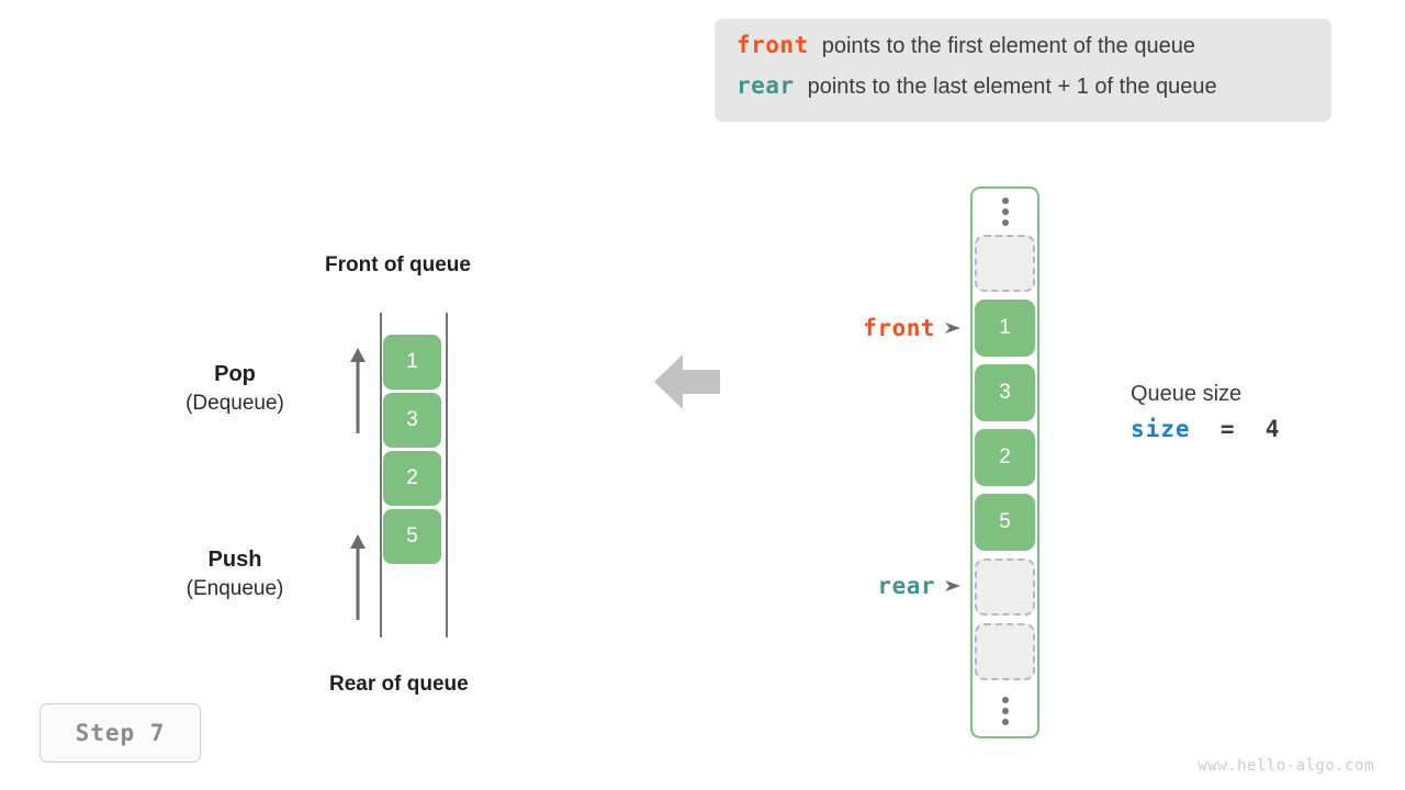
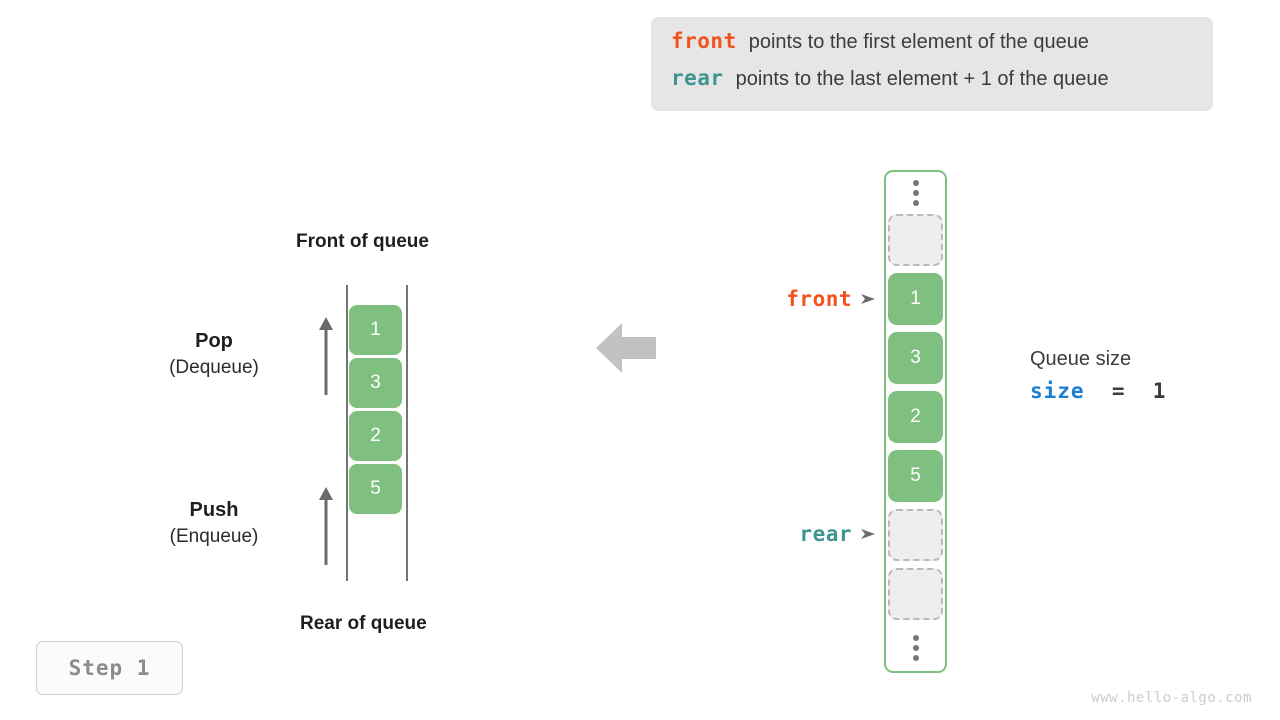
  front
  points to the first element of the queue
  rear
  points to the last element + 1 of the queue
  Front of queue
  Rear of queue
  1
  3
  2
  5
  Pop
  (Dequeue)
  Push
  (Enqueue)
  1
  3
  2
  5
  front
  rear
  Queue size
- size = 4
+ size = 1
- Step 7
+ Step 1
  www.hello-algo.com
